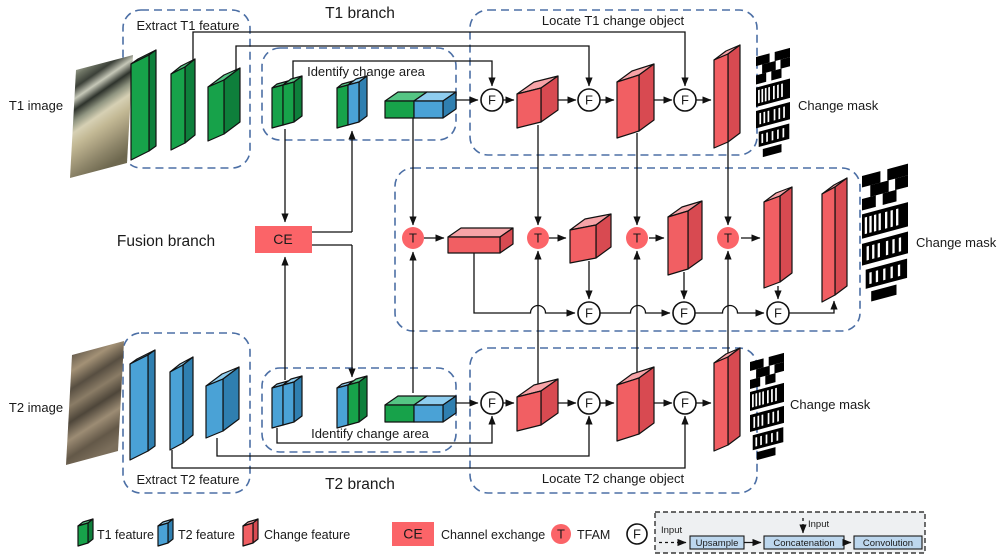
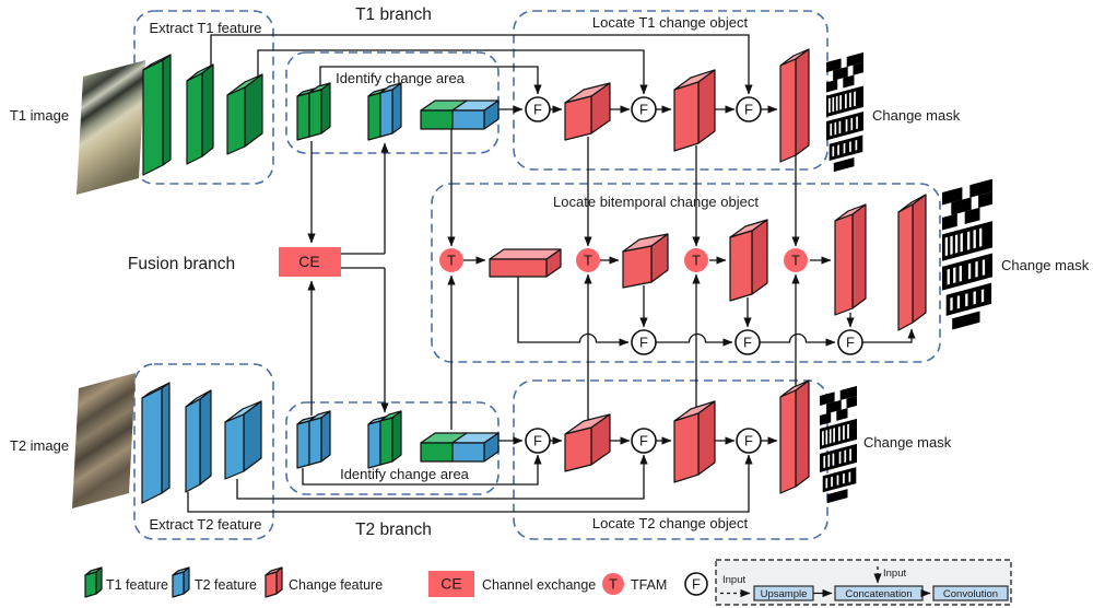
  T1 branch
  Extract T1 feature
  Identify change area
  Locate T1 change object
  Change mask
  T1 image
  Fusion branch
  CE
+ Locate bitemporal change object
  Change mask
  T2 image
  Extract T2 feature
  Identify change area
  T2 branch
  Locate T2 change object
  Change mask
  T
  T
  T
  T
  F
  F
  F
  F
  F
  F
  F
  F
  F
  T1 feature
  T2 feature
  Change feature
  CE
  Channel exchange
  T
  TFAM
  F
  Input
  Upsample
  Concatenation
  Input
  Convolution
